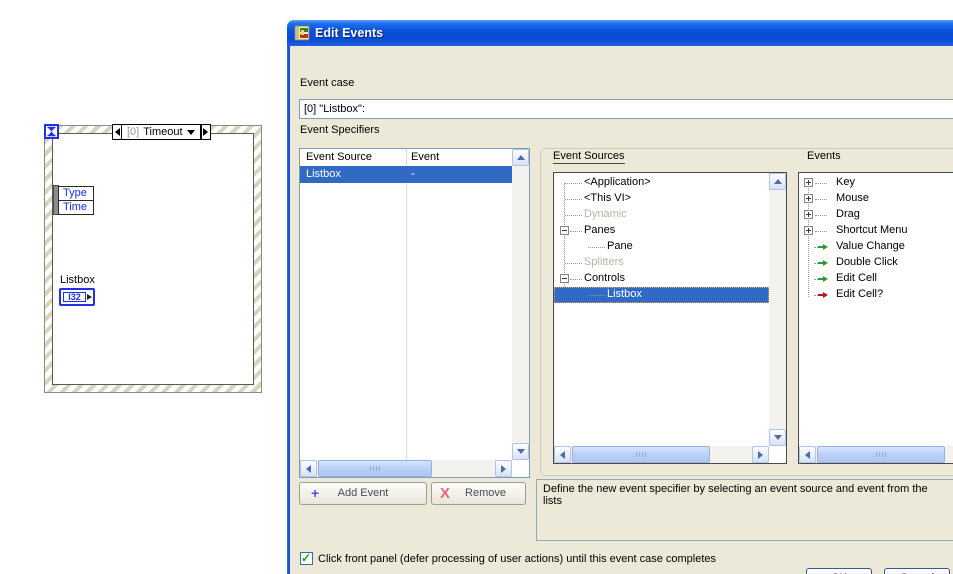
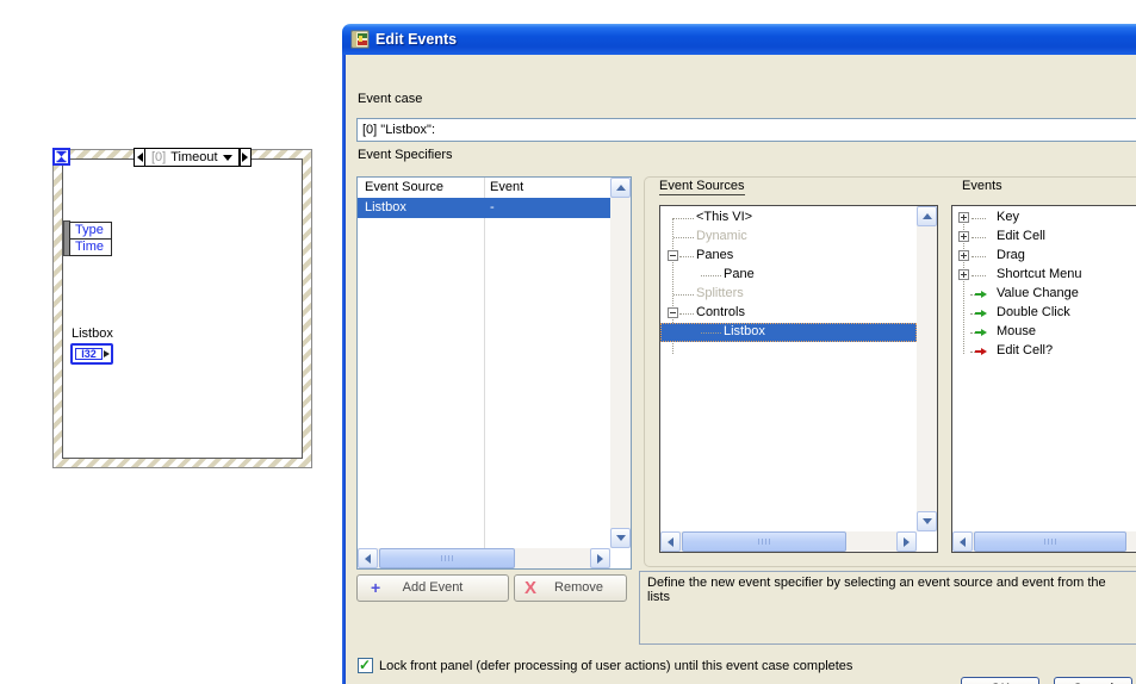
  [0]
  Timeout
  Type
  Time
  Listbox
  I32
  Edit Events
  Event case
  [0] "Listbox":
  Event Specifiers
  Event Source
  Event
  Listbox
  -
  Event Sources
- <Application>
  <This VI>
  Dynamic
  Panes
  Pane
  Splitters
  Controls
  Listbox
  Events
  Key
- Mouse
+ Edit Cell
  Drag
  Shortcut Menu
  Value Change
  Double Click
- Edit Cell
+ Mouse
  Edit Cell?
  +
  Add Event
  X
  Remove
  Define the new event specifier by selecting an event source and event from the lists
- Click front panel (defer processing of user actions) until this event case completes
+ Lock front panel (defer processing of user actions) until this event case completes
